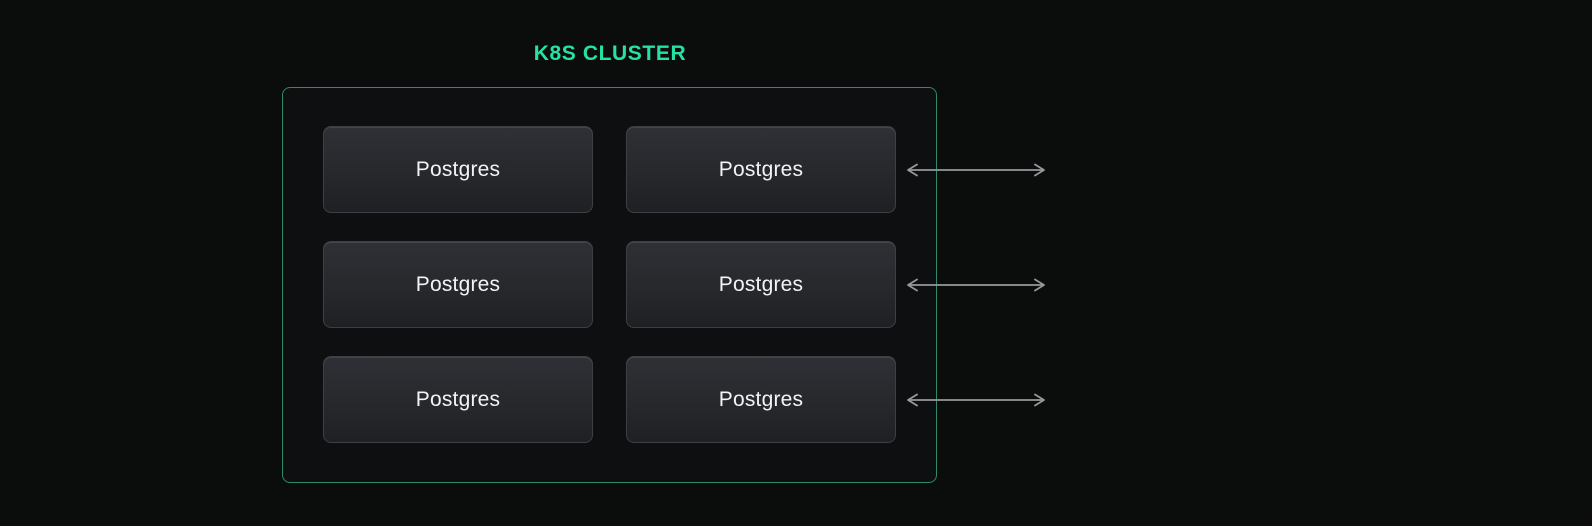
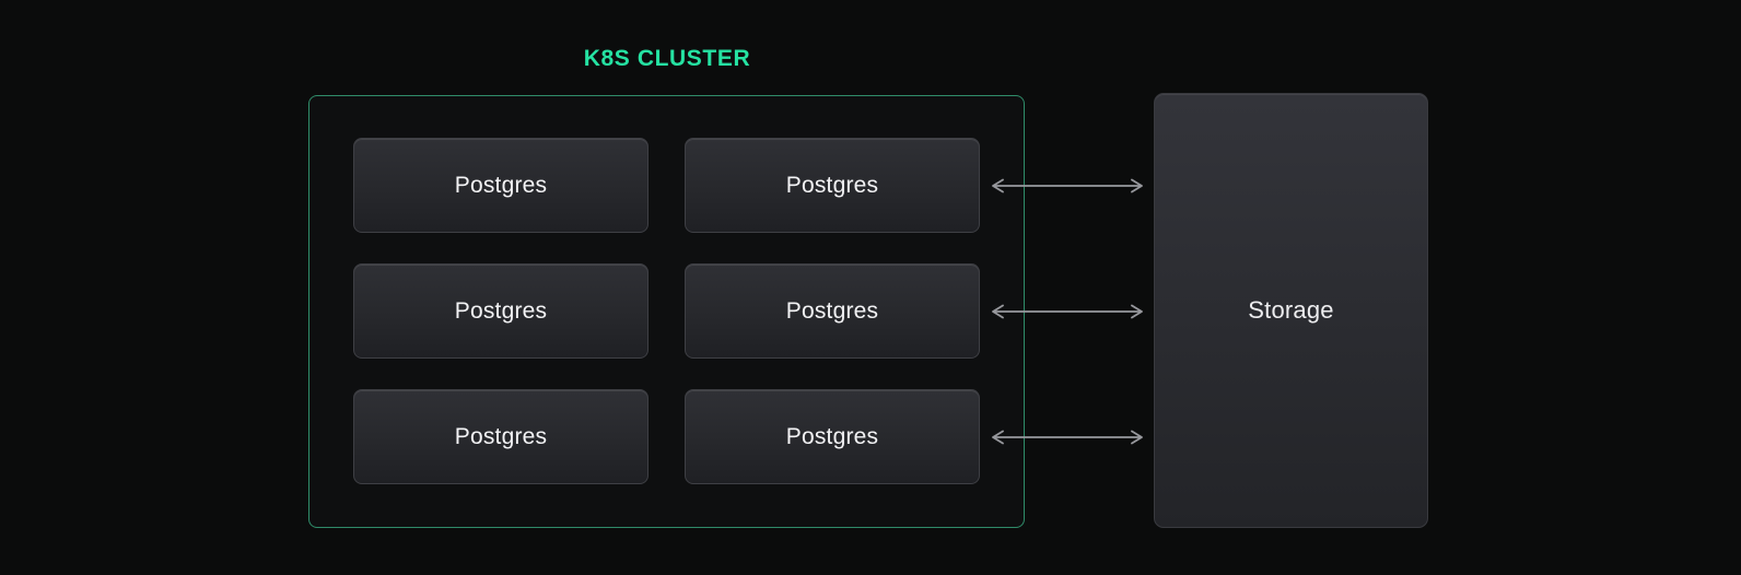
  K8S CLUSTER
  Postgres
  Postgres
  Postgres
  Postgres
  Postgres
  Postgres
+ Storage
